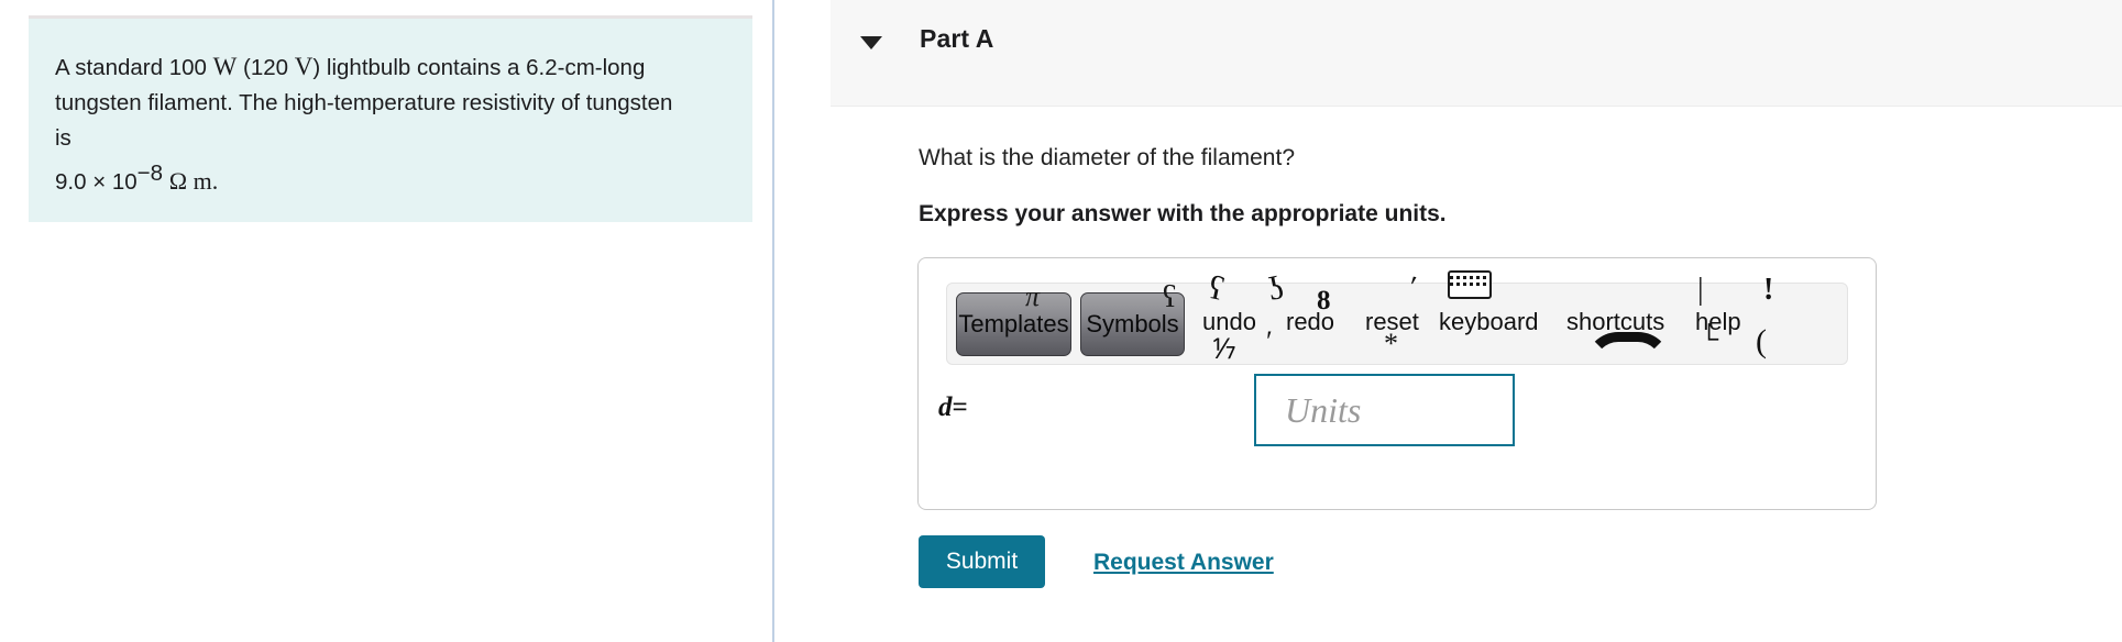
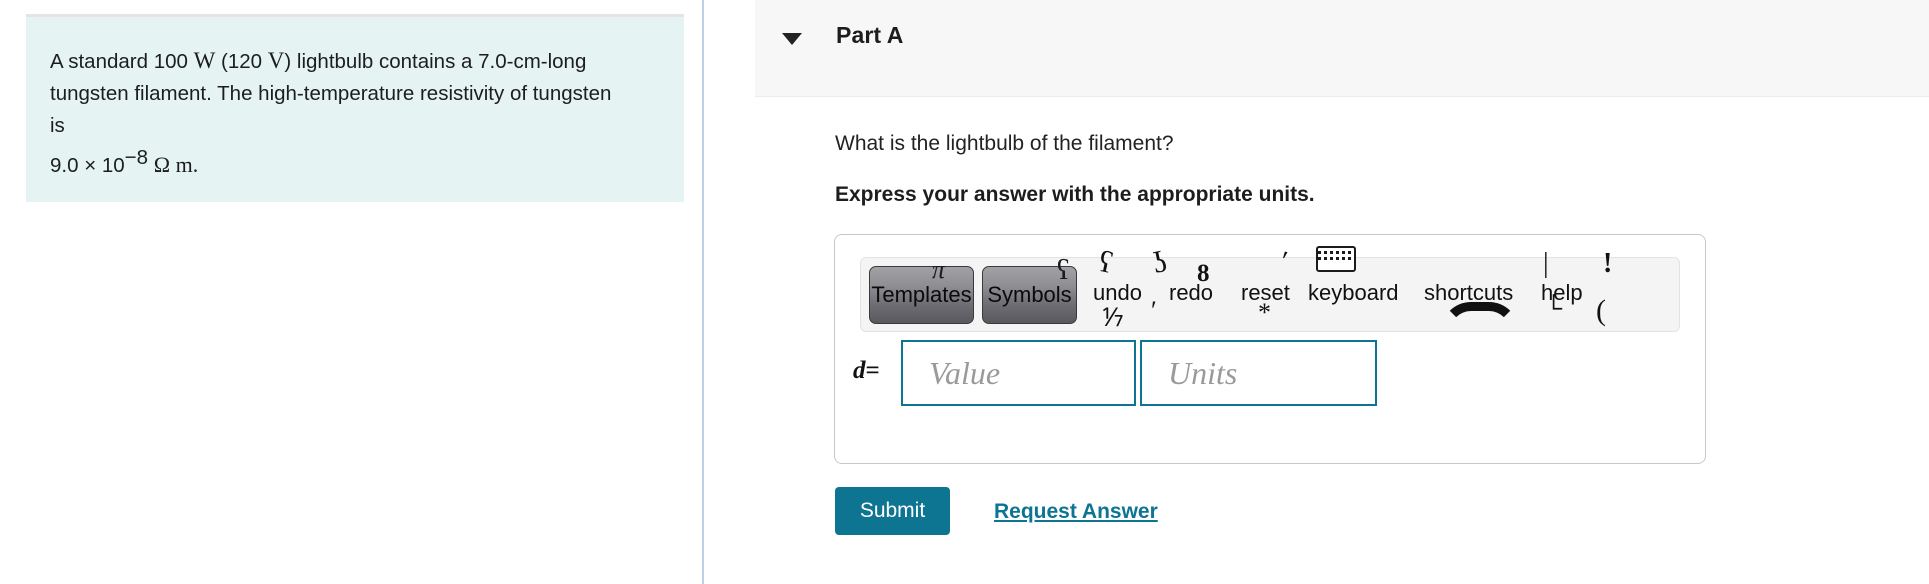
- A standard 100 W (120 V) lightbulb contains a 6.2-cm-long tungsten filament. The high-temperature resistivity of tungsten is
+ A standard 100 W (120 V) lightbulb contains a 7.0-cm-long tungsten filament. The high-temperature resistivity of tungsten is
  9.0 × 10−8 Ω m.
  Part A
- What is the diameter of the filament?
+ What is the lightbulb of the filament?
  Express your answer with the appropriate units.
  π
  Templates
  ʕ
  Symbols
  ⅐
  ′
  8
  *
  |
  !
  └
  (
  undo
  redo
  reset
  keyboard
  shortcuts
  help
  d=
+ Value
  Units
  Submit
  Request Answer
